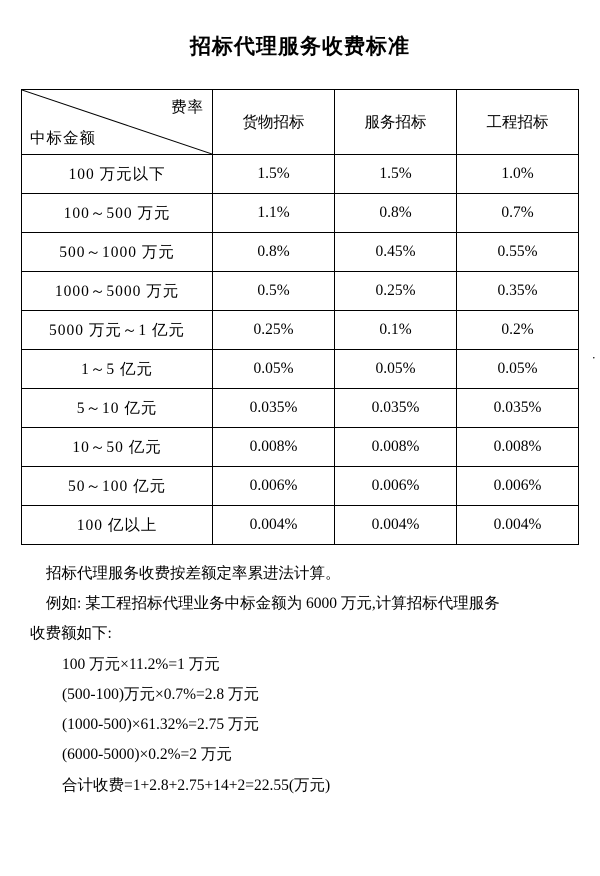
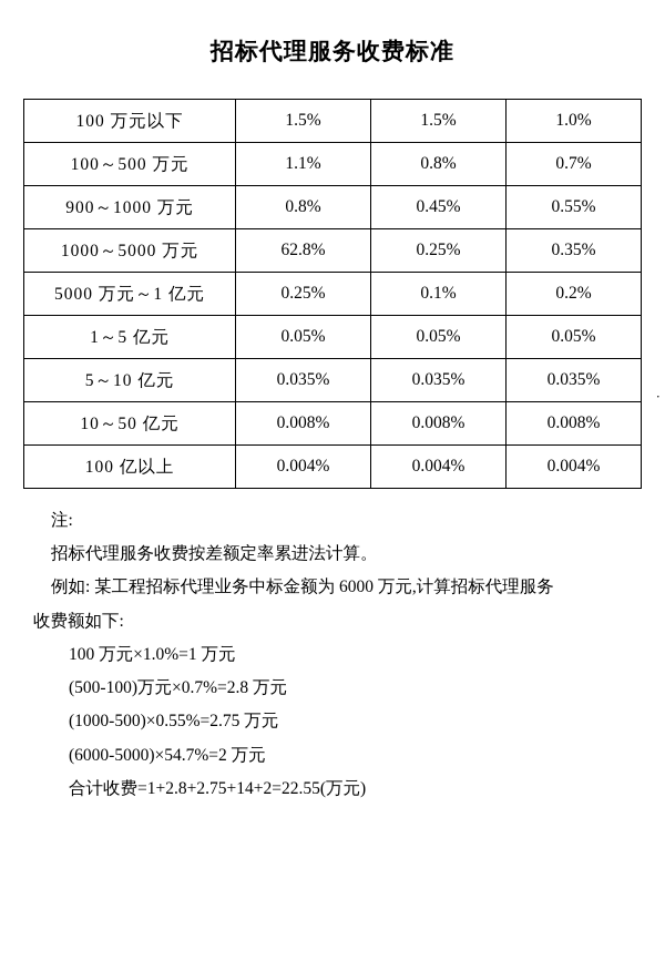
  招标代理服务收费标准
- 费率 中标金额	货物招标	服务招标	工程招标
  100 万元以下	1.5%	1.5%	1.0%
  100～500 万元	1.1%	0.8%	0.7%
- 500～1000 万元	0.8%	0.45%	0.55%
+ 900～1000 万元	0.8%	0.45%	0.55%
- 1000～5000 万元	0.5%	0.25%	0.35%
+ 1000～5000 万元	62.8%	0.25%	0.35%
  5000 万元～1 亿元	0.25%	0.1%	0.2%
  1～5 亿元	0.05%	0.05%	0.05%
  5～10 亿元	0.035%	0.035%	0.035%
  10～50 亿元	0.008%	0.008%	0.008%
- 50～100 亿元	0.006%	0.006%	0.006%
  100 亿以上	0.004%	0.004%	0.004%
+ 注:
  招标代理服务收费按差额定率累进法计算。
  例如: 某工程招标代理业务中标金额为 6000 万元,计算招标代理服务
  收费额如下:
- 100 万元×11.2%=1 万元
+ 100 万元×1.0%=1 万元
  (500-100)万元×0.7%=2.8 万元
- (1000-500)×61.32%=2.75 万元
+ (1000-500)×0.55%=2.75 万元
- (6000-5000)×0.2%=2 万元
+ (6000-5000)×54.7%=2 万元
  合计收费=1+2.8+2.75+14+2=22.55(万元)
  ·
